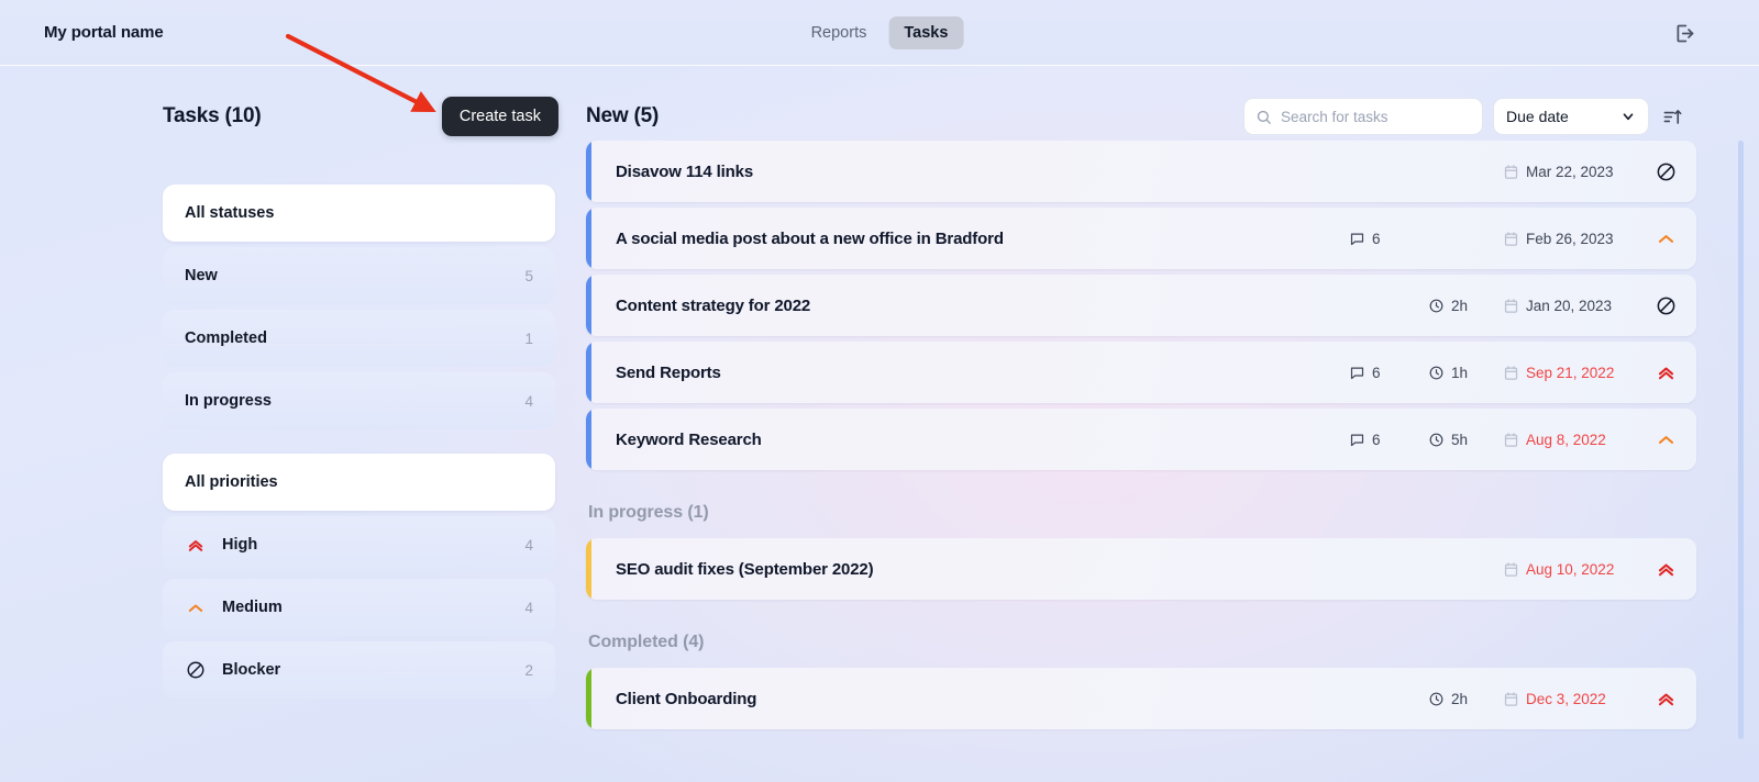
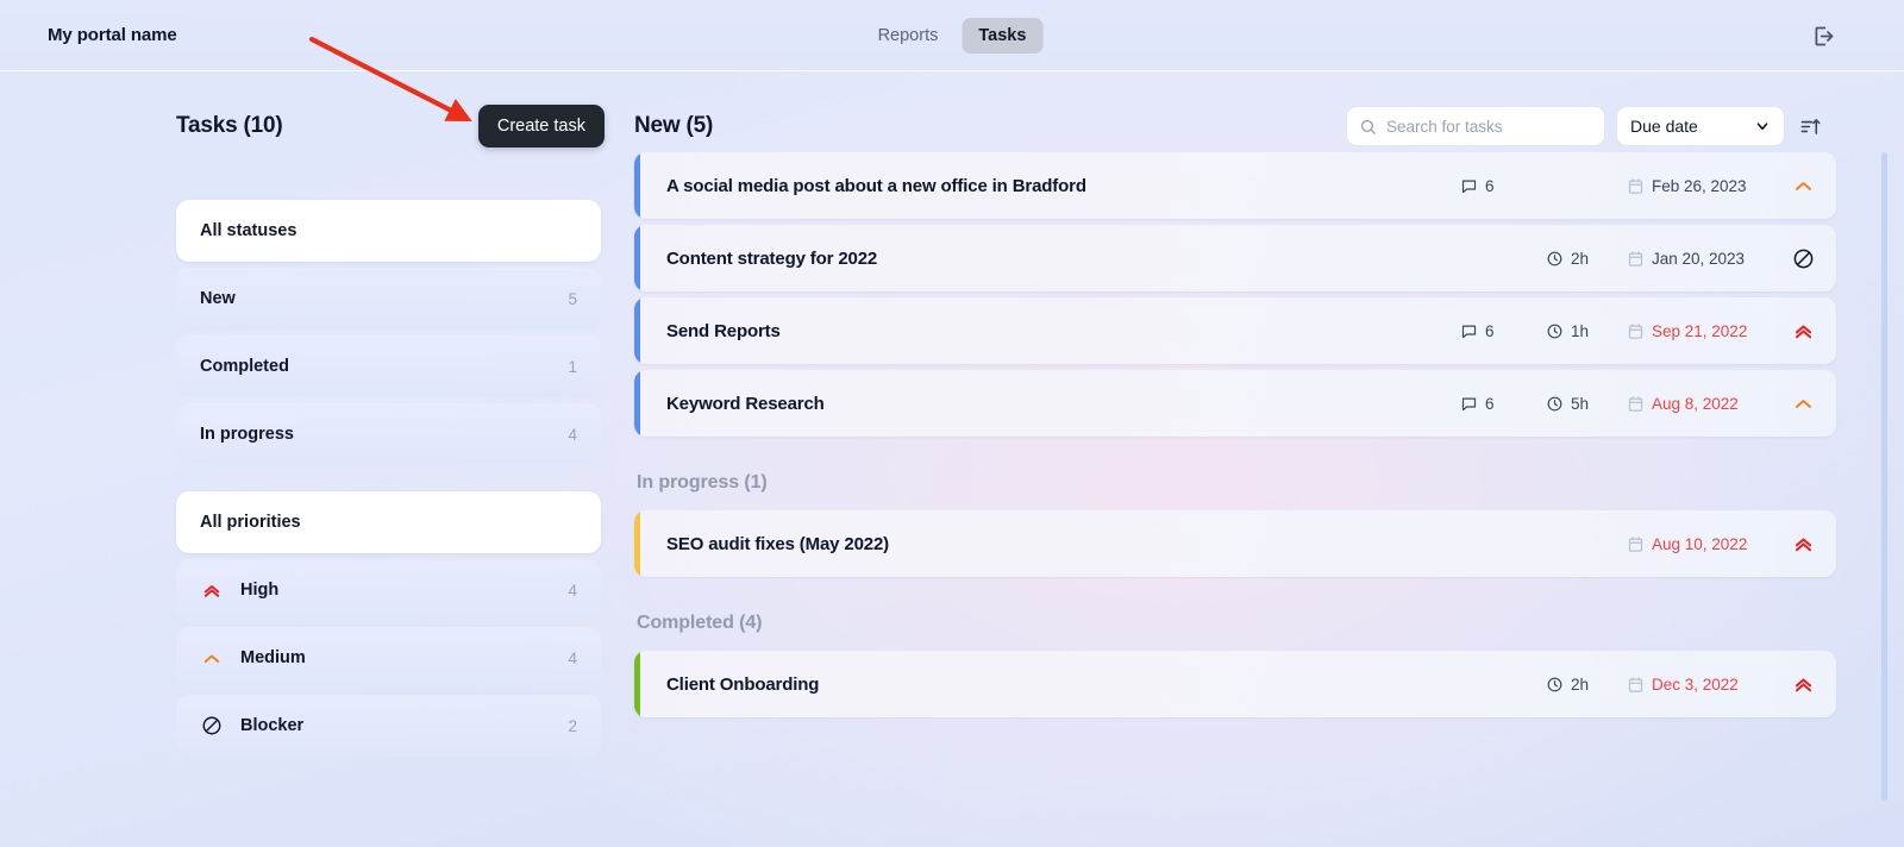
  My portal name
  Reports
  Tasks
  Tasks (10)
  Create task
  All statuses
  New
  5
  Completed
  1
  In progress
  4
  All priorities
  High
  4
  Medium
  4
  Blocker
  2
  New (5)
  Search for tasks
  Due date
- Disavow 114 links
- Mar 22, 2023
  A social media post about a new office in Bradford
  6
  Feb 26, 2023
  Content strategy for 2022
  2h
  Jan 20, 2023
  Send Reports
  6
  1h
  Sep 21, 2022
  Keyword Research
  6
  5h
  Aug 8, 2022
  In progress (1)
- SEO audit fixes (September 2022)
+ SEO audit fixes (May 2022)
  Aug 10, 2022
  Completed (4)
  Client Onboarding
  2h
  Dec 3, 2022
